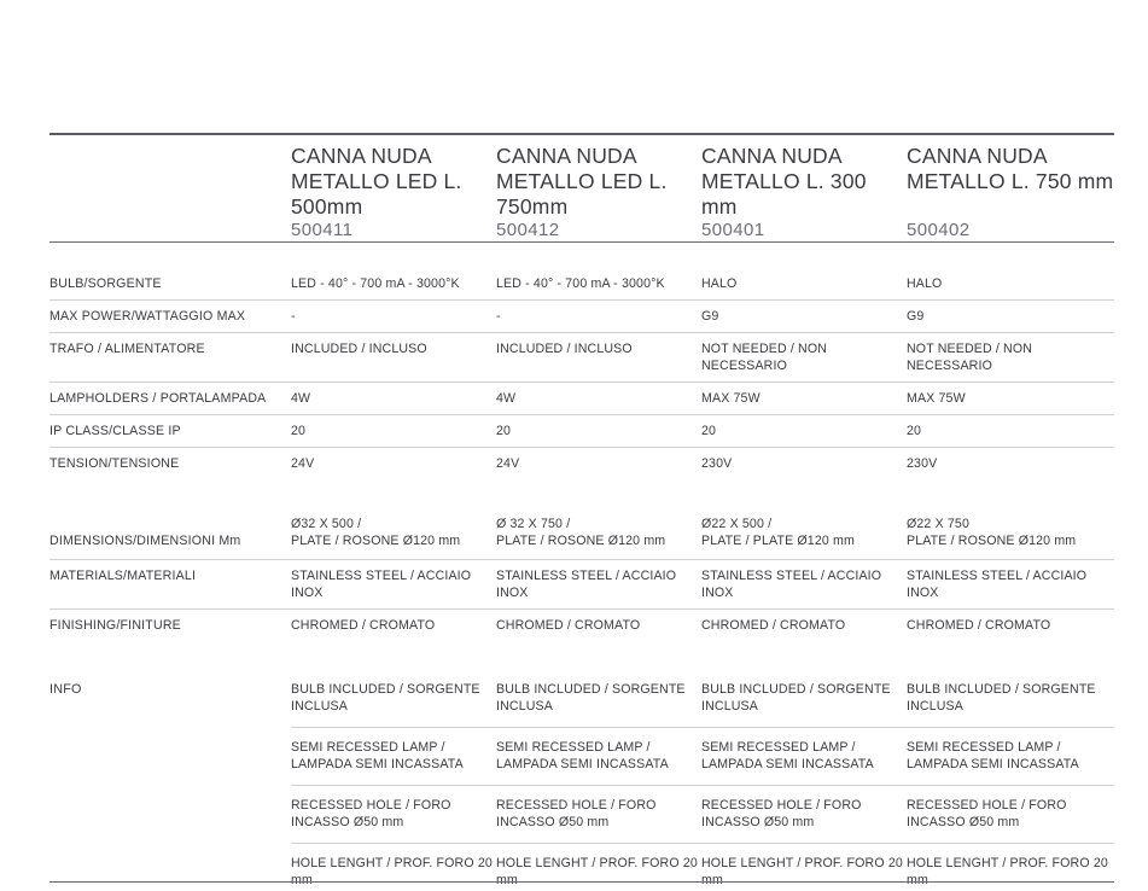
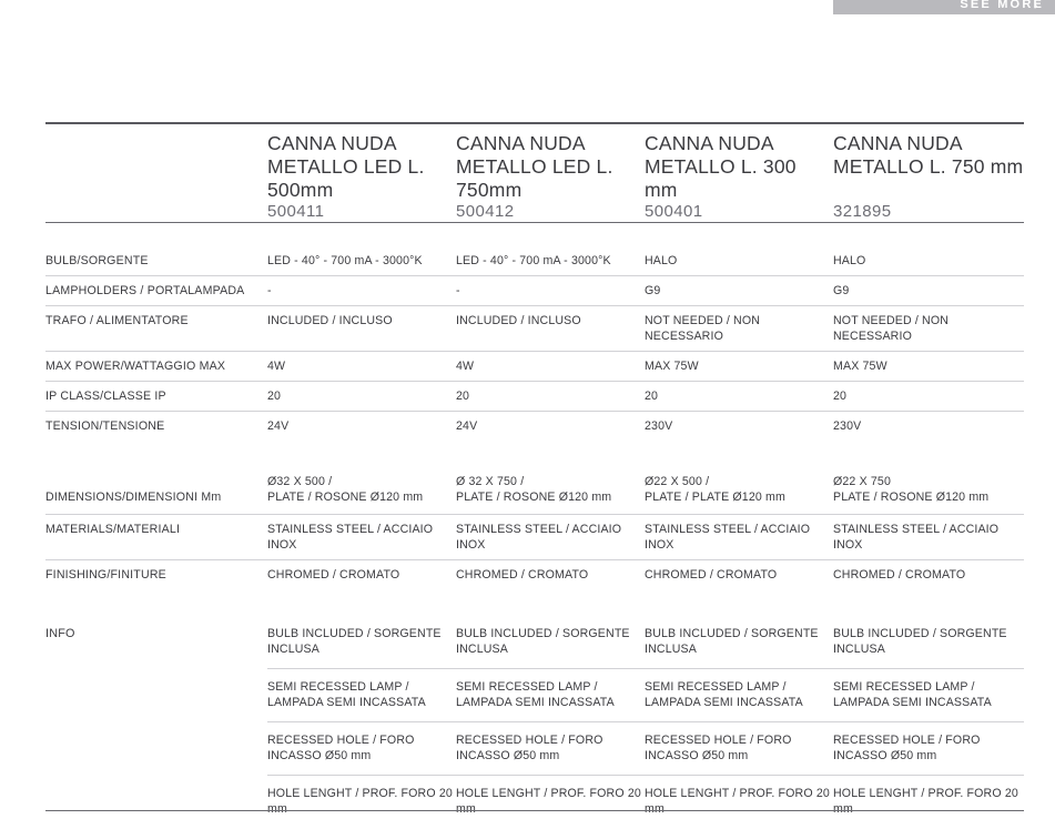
+ SEE MORE
+ ›
  	CANNA NUDA METALLO LED L. 500mm	CANNA NUDA METALLO LED L. 750mm	CANNA NUDA METALLO L. 300 mm	CANNA NUDA METALLO L. 750 mm
- 	500411	500412	500401	500402
+ 	500411	500412	500401	321895
  BULB/SORGENTE	LED - 40° - 700 mA - 3000°K	LED - 40° - 700 mA - 3000°K	HALO	HALO
- MAX POWER/WATTAGGIO MAX	-	-	G9	G9
+ LAMPHOLDERS / PORTALAMPADA	-	-	G9	G9
  TRAFO / ALIMENTATORE	INCLUDED / INCLUSO	INCLUDED / INCLUSO	NOT NEEDED / NON NECESSARIO	NOT NEEDED / NON NECESSARIO
- LAMPHOLDERS / PORTALAMPADA	4W	4W	MAX 75W	MAX 75W
+ MAX POWER/WATTAGGIO MAX	4W	4W	MAX 75W	MAX 75W
  IP CLASS/CLASSE IP	20	20	20	20
  TENSION/TENSIONE	24V	24V	230V	230V
  DIMENSIONS/DIMENSIONI Mm	Ø32 X 500 / PLATE / ROSONE Ø120 mm	Ø 32 X 750 / PLATE / ROSONE Ø120 mm	Ø22 X 500 / PLATE / PLATE Ø120 mm	Ø22 X 750 PLATE / ROSONE Ø120 mm
  MATERIALS/MATERIALI	STAINLESS STEEL / ACCIAIO INOX	STAINLESS STEEL / ACCIAIO INOX	STAINLESS STEEL / ACCIAIO INOX	STAINLESS STEEL / ACCIAIO INOX
  FINISHING/FINITURE	CHROMED / CROMATO	CHROMED / CROMATO	CHROMED / CROMATO	CHROMED / CROMATO
  INFO	BULB INCLUDED / SORGENTE INCLUSA	BULB INCLUDED / SORGENTE INCLUSA	BULB INCLUDED / SORGENTE INCLUSA	BULB INCLUDED / SORGENTE INCLUSA
  SEMI RECESSED LAMP / LAMPADA SEMI INCASSATA	SEMI RECESSED LAMP / LAMPADA SEMI INCASSATA	SEMI RECESSED LAMP / LAMPADA SEMI INCASSATA	SEMI RECESSED LAMP / LAMPADA SEMI INCASSATA
  RECESSED HOLE / FORO INCASSO Ø50 mm	RECESSED HOLE / FORO INCASSO Ø50 mm	RECESSED HOLE / FORO INCASSO Ø50 mm	RECESSED HOLE / FORO INCASSO Ø50 mm
  HOLE LENGHT / PROF. FORO 20 mm	HOLE LENGHT / PROF. FORO 20 mm	HOLE LENGHT / PROF. FORO 20 mm	HOLE LENGHT / PROF. FORO 20 mm
